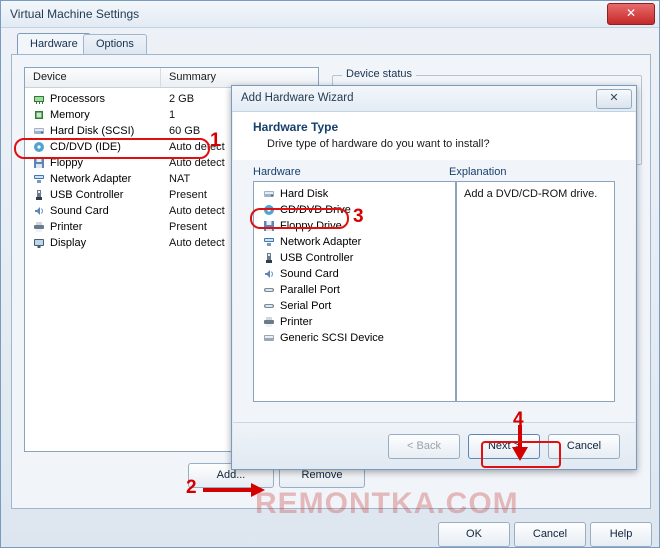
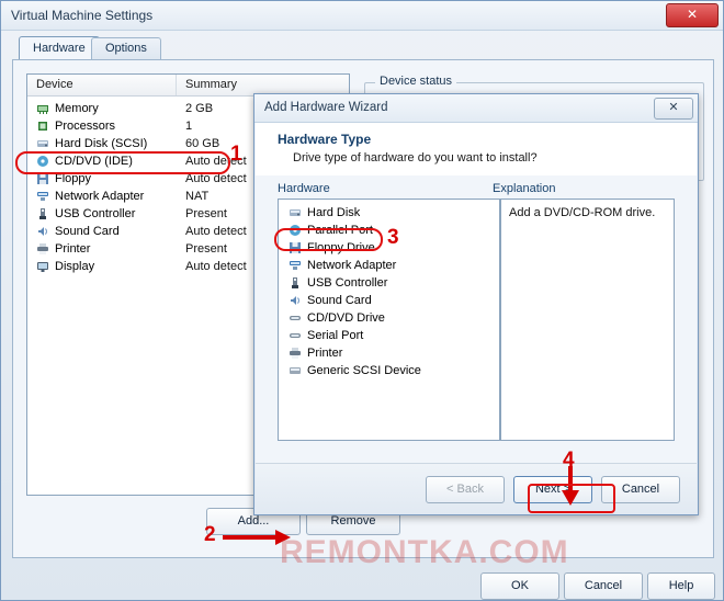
  Virtual Machine Settings
  ✕
  Hardware
  Options
  Device
  Summary
- Processors
+ Memory
  2 GB
- Memory
+ Processors
  1
  Hard Disk (SCSI)
  60 GB
  CD/DVD (IDE)
  Auto detect
  Floppy
  Auto detect
  Network Adapter
  NAT
  USB Controller
  Present
  Sound Card
  Auto detect
  Printer
  Present
  Display
  Auto detect
  Device status
  Add...
  Remove
  OK
  Cancel
  Help
  Add Hardware Wizard
  ✕
  Hardware Type
  Drive type of hardware do you want to install?
  Hardware
  Explanation
  Hard Disk
- CD/DVD Drive
+ Parallel Port
  Floppy Drive
  Network Adapter
  USB Controller
  Sound Card
- Parallel Port
+ CD/DVD Drive
  Serial Port
  Printer
  Generic SCSI Device
  Add a DVD/CD-ROM drive.
  < Back
  Next >
  Cancel
  1
  2
  3
  4
  REMONTKA.COM
